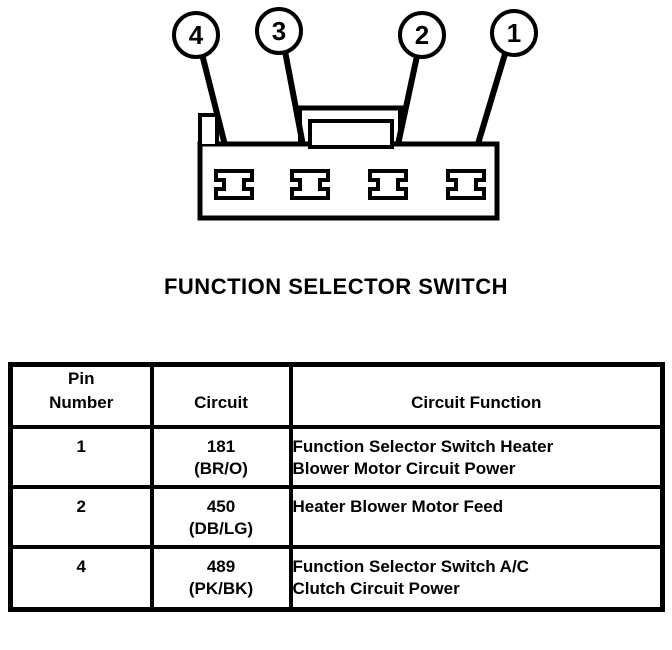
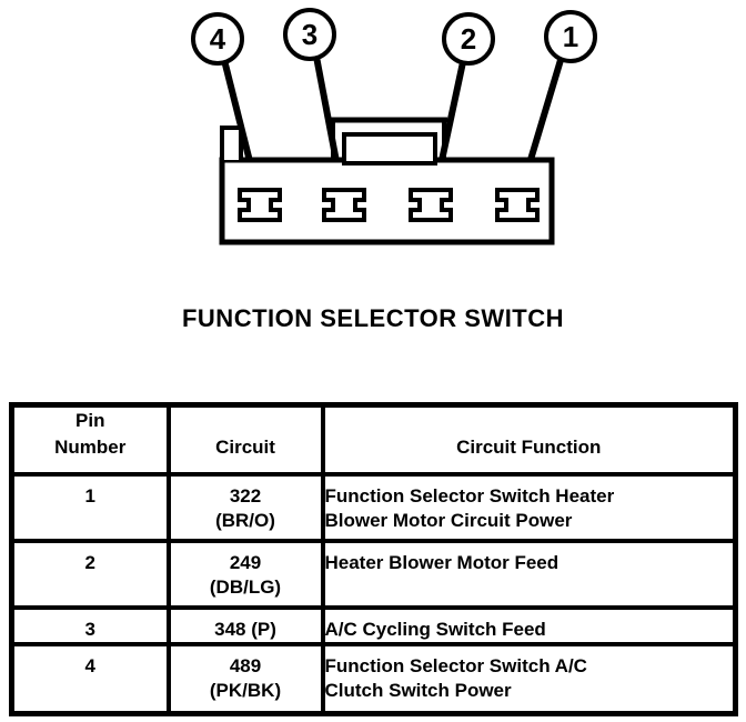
  4
  3
  2
  1
  FUNCTION SELECTOR SWITCH
  Pin Number	Circuit	Circuit Function
- 1	181 (BR/O)	Function Selector Switch Heater Blower Motor Circuit Power
+ 1	322 (BR/O)	Function Selector Switch Heater Blower Motor Circuit Power
- 2	450 (DB/LG)	Heater Blower Motor Feed
+ 2	249 (DB/LG)	Heater Blower Motor Feed
+ 3	348 (P)	A/C Cycling Switch Feed
- 4	489 (PK/BK)	Function Selector Switch A/C Clutch Circuit Power
+ 4	489 (PK/BK)	Function Selector Switch A/C Clutch Switch Power
